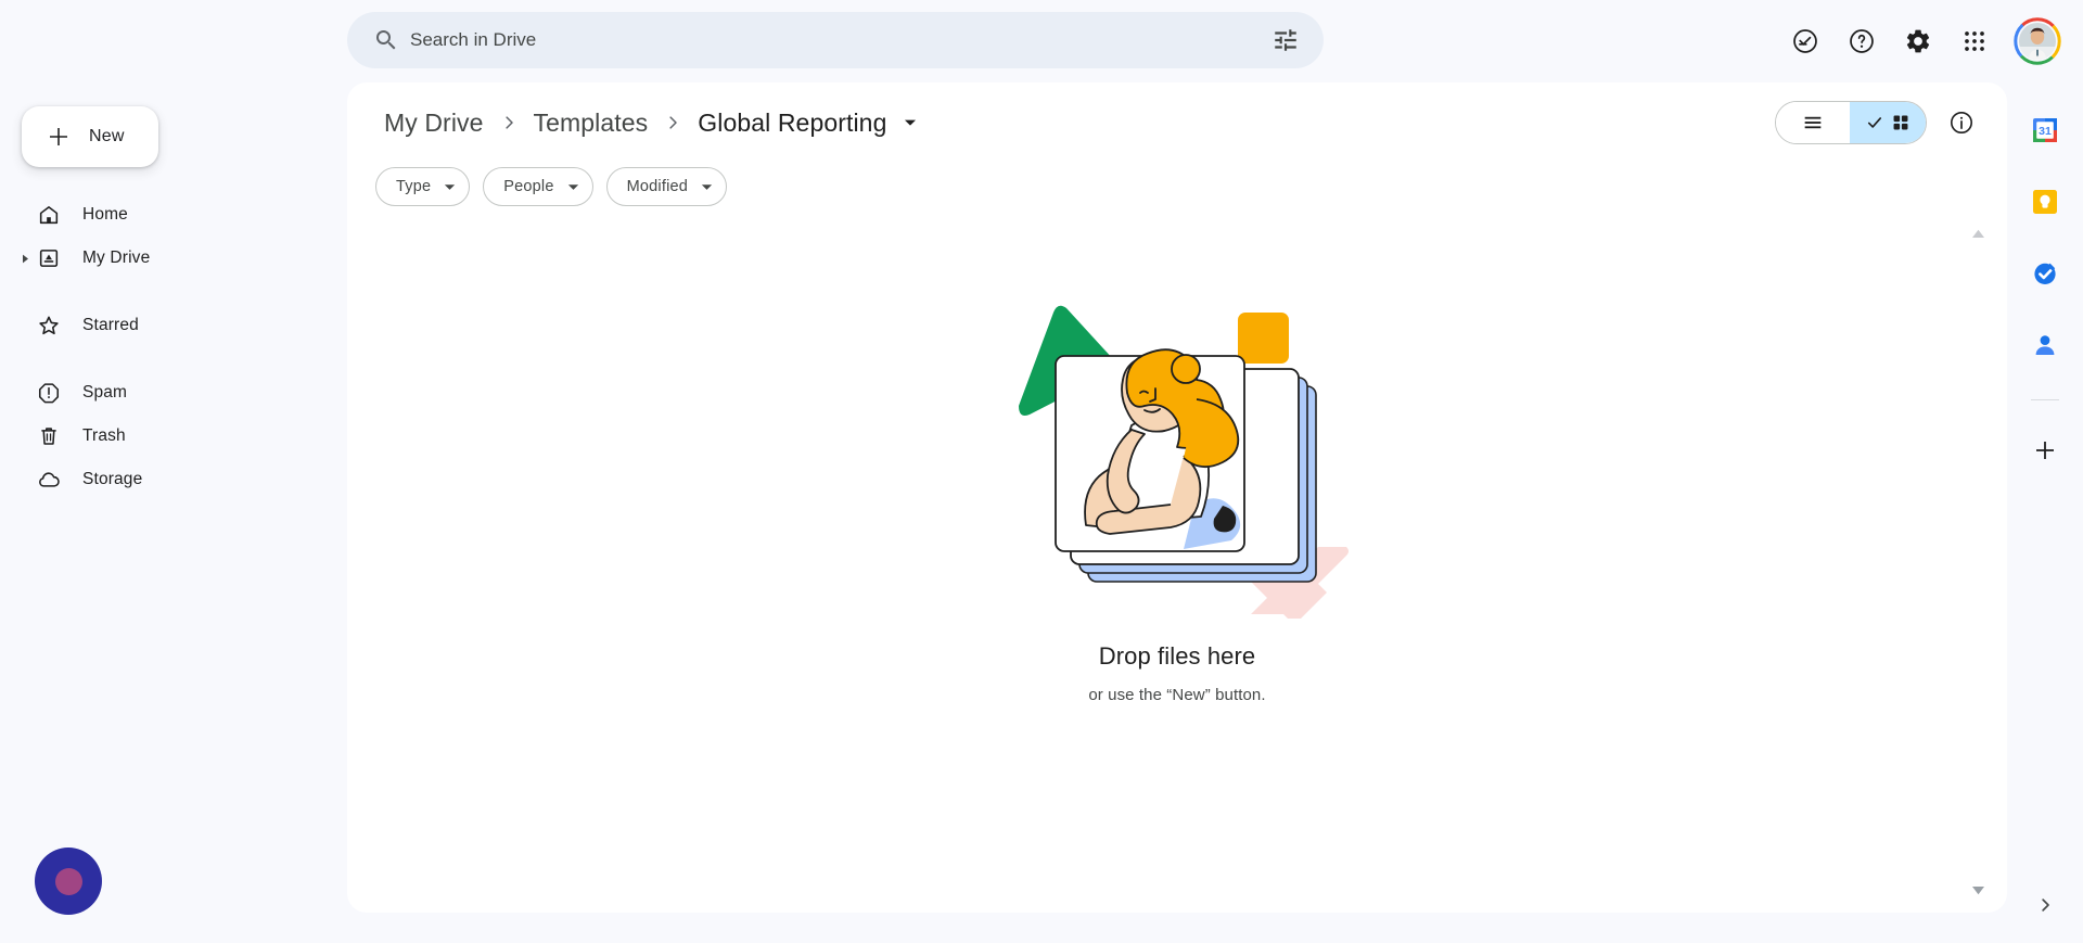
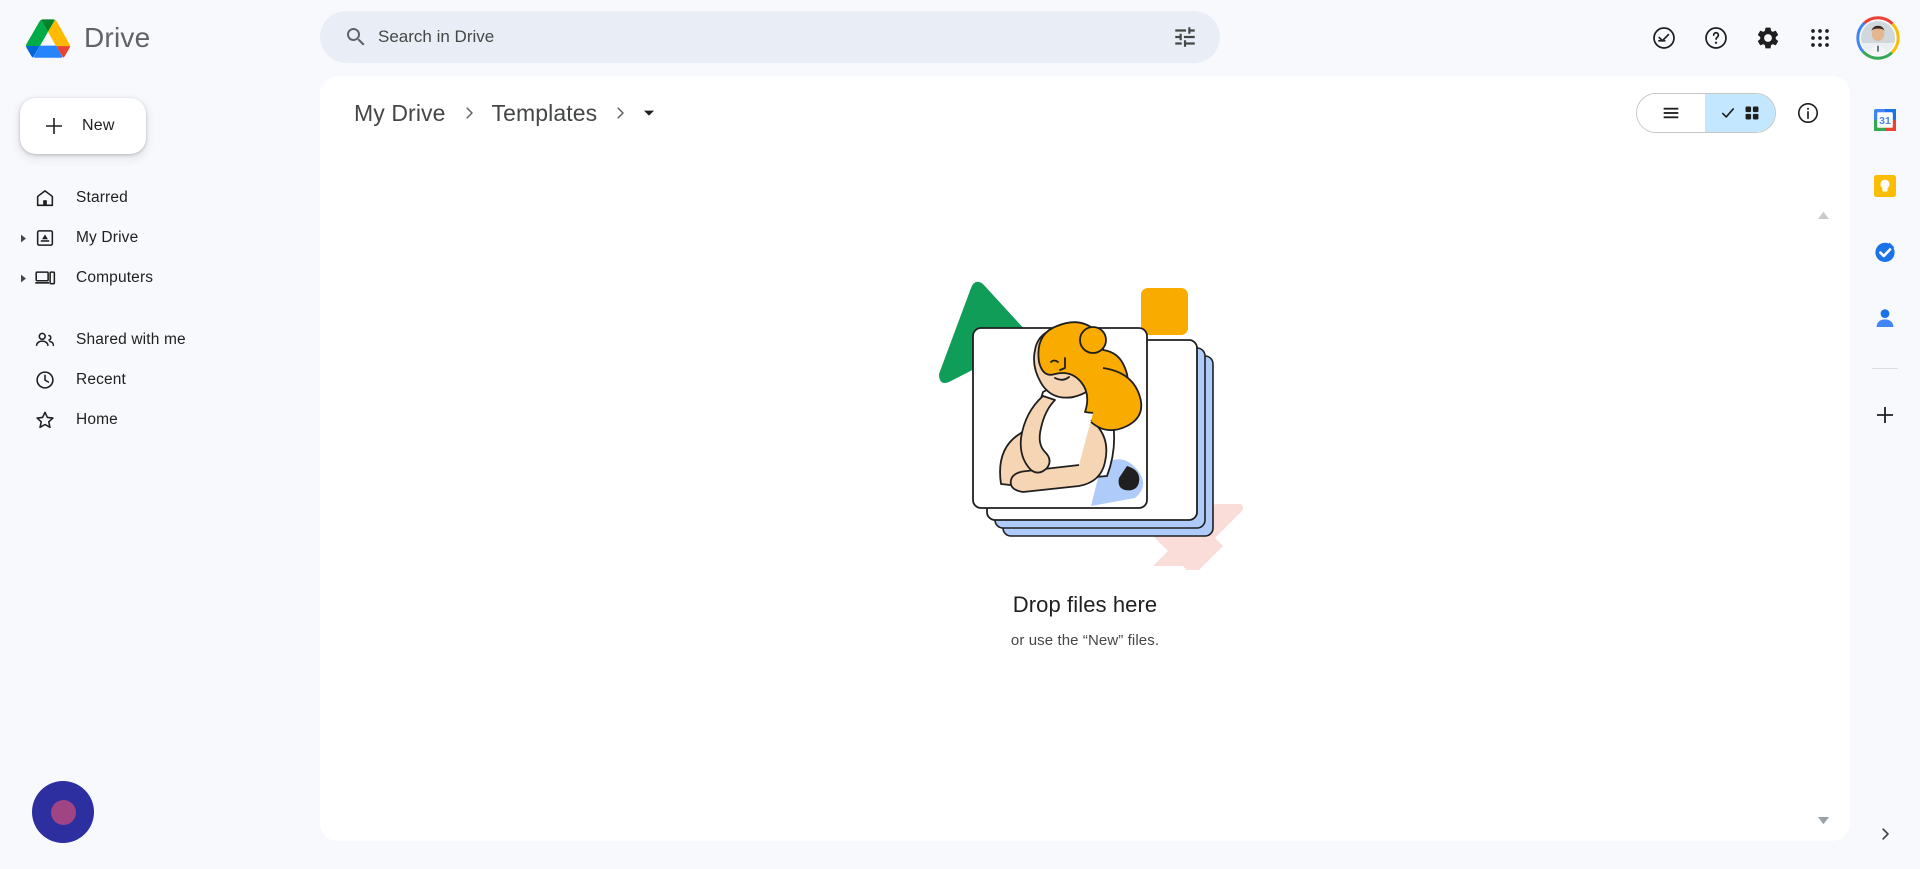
+ Drive
  Search in Drive
  New
- Home
+ Starred
  My Drive
+ Computers
+ Shared with me
+ Recent
- Starred
+ Home
- Spam
- Trash
- Storage
  My Drive
  Templates
- Global Reporting
- Type
- People
- Modified
  Drop files here
- or use the “New” button.
+ or use the “New” files.
  31
